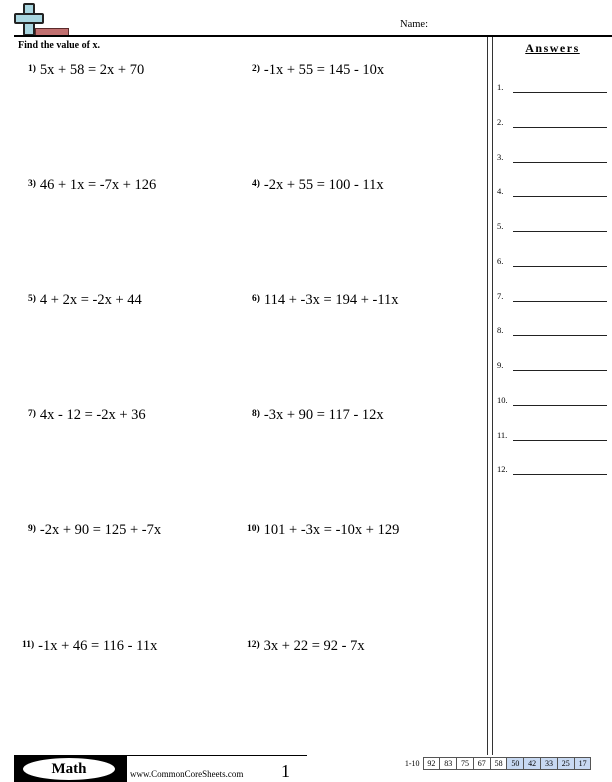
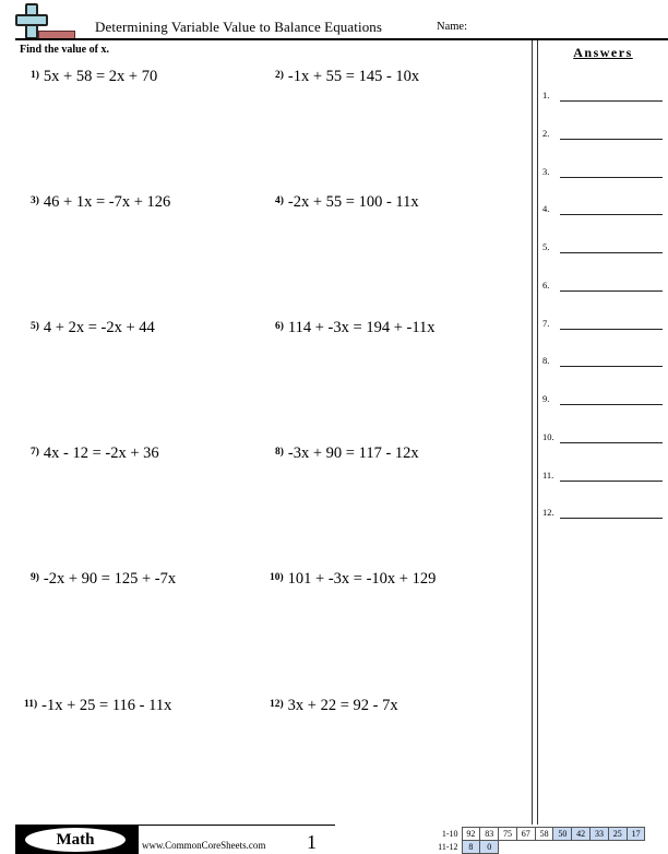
+ Determining Variable Value to Balance Equations
  Name:
  Find the value of x.
  1) 5x + 58 = 2x + 70
  2) -1x + 55 = 145 - 10x
  3) 46 + 1x = -7x + 126
  4) -2x + 55 = 100 - 11x
  5) 4 + 2x = -2x + 44
  6) 114 + -3x = 194 + -11x
  7) 4x - 12 = -2x + 36
  8) -3x + 90 = 117 - 12x
  9) -2x + 90 = 125 + -7x
  10) 101 + -3x = -10x + 129
- 11) -1x + 46 = 116 - 11x
+ 11) -1x + 25 = 116 - 11x
  12) 3x + 22 = 92 - 7x
  Answers
  1.
  2.
  3.
  4.
  5.
  6.
  7.
  8.
  9.
  10.
  11.
  12.
  Math
  www.CommonCoreSheets.com
  1
  1-10	92	83	75	67	58	50	42	33	25	17
+ 11-12	8	0
